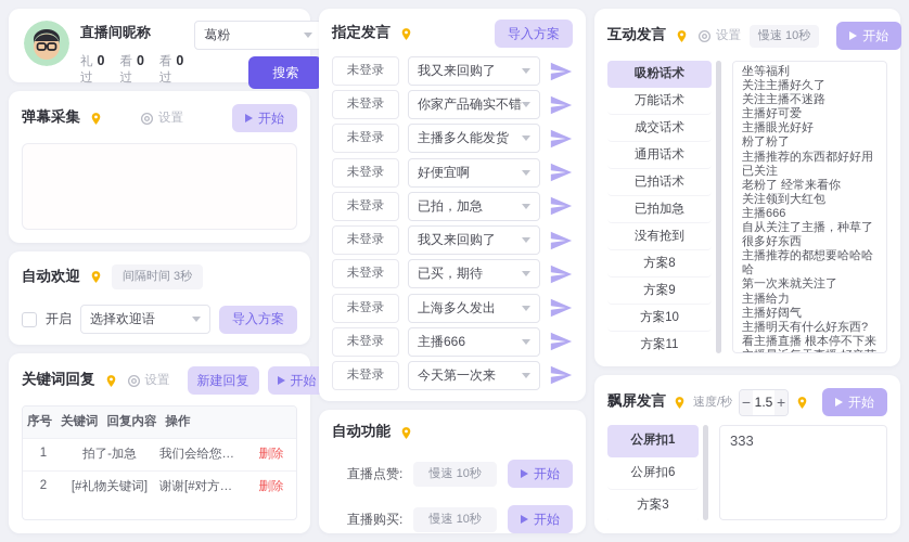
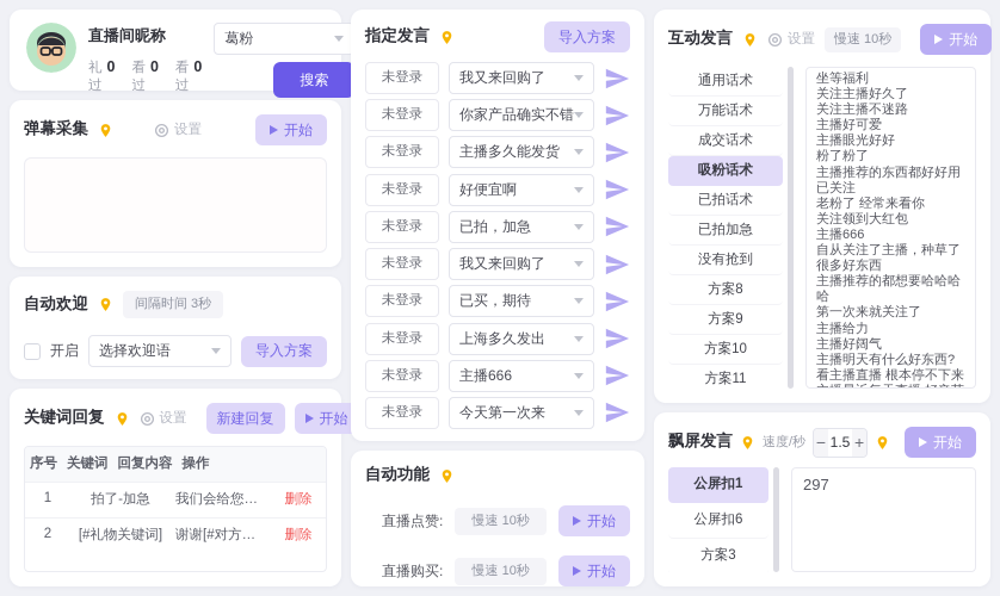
  直播间昵称
  礼过
  0
  看过
  0
  看过
  0
  葛粉
  搜索
  弹幕采集
  设置
  开始
  自动欢迎
  间隔时间 3秒
  开启
  选择欢迎语
  导入方案
  关键词回复
  设置
  新建回复
  开始
  序号
  关键词
  回复内容
  操作
  1
  拍了-加急
  我们会给您加急
  删除
  2
  [#礼物关键词]
  删除
  指定发言
  导入方案
  未登录
  我又来回购了
  未登录
  你家产品确实不错
  未登录
  主播多久能发货
  未登录
  好便宜啊
  未登录
  已拍，加急
  未登录
  我又来回购了
  未登录
  已买，期待
  未登录
  上海多久发出
  未登录
  主播666
  未登录
  今天第一次来
  自动功能
  直播点赞:
  慢速 10秒
  开始
  直播购买:
  慢速 10秒
  开始
  互动发言
  设置
  慢速 10秒
  开始
- 吸粉话术
+ 通用话术
  万能话术
  成交话术
- 通用话术
+ 吸粉话术
  已拍话术
  已拍加急
  没有抢到
  方案8
  方案9
  方案10
  方案11
  坐等福利
  关注主播好久了
  关注主播不迷路
  主播好可爱
  主播眼光好好
  粉了粉了
  主播推荐的东西都好好用
  已关注
  老粉了 经常来看你
  关注领到大红包
  主播666
  自从关注了主播，种草了很多好东西
  主播推荐的都想要哈哈哈哈
  第一次来就关注了
  主播给力
  主播好阔气
  主播明天有什么好东西?
  看主播直播 根本停不下来
  飘屏发言
  速度/秒
  −
  1.5
  +
  开始
  公屏扣1
  公屏扣6
  方案3
- 333
+ 297
